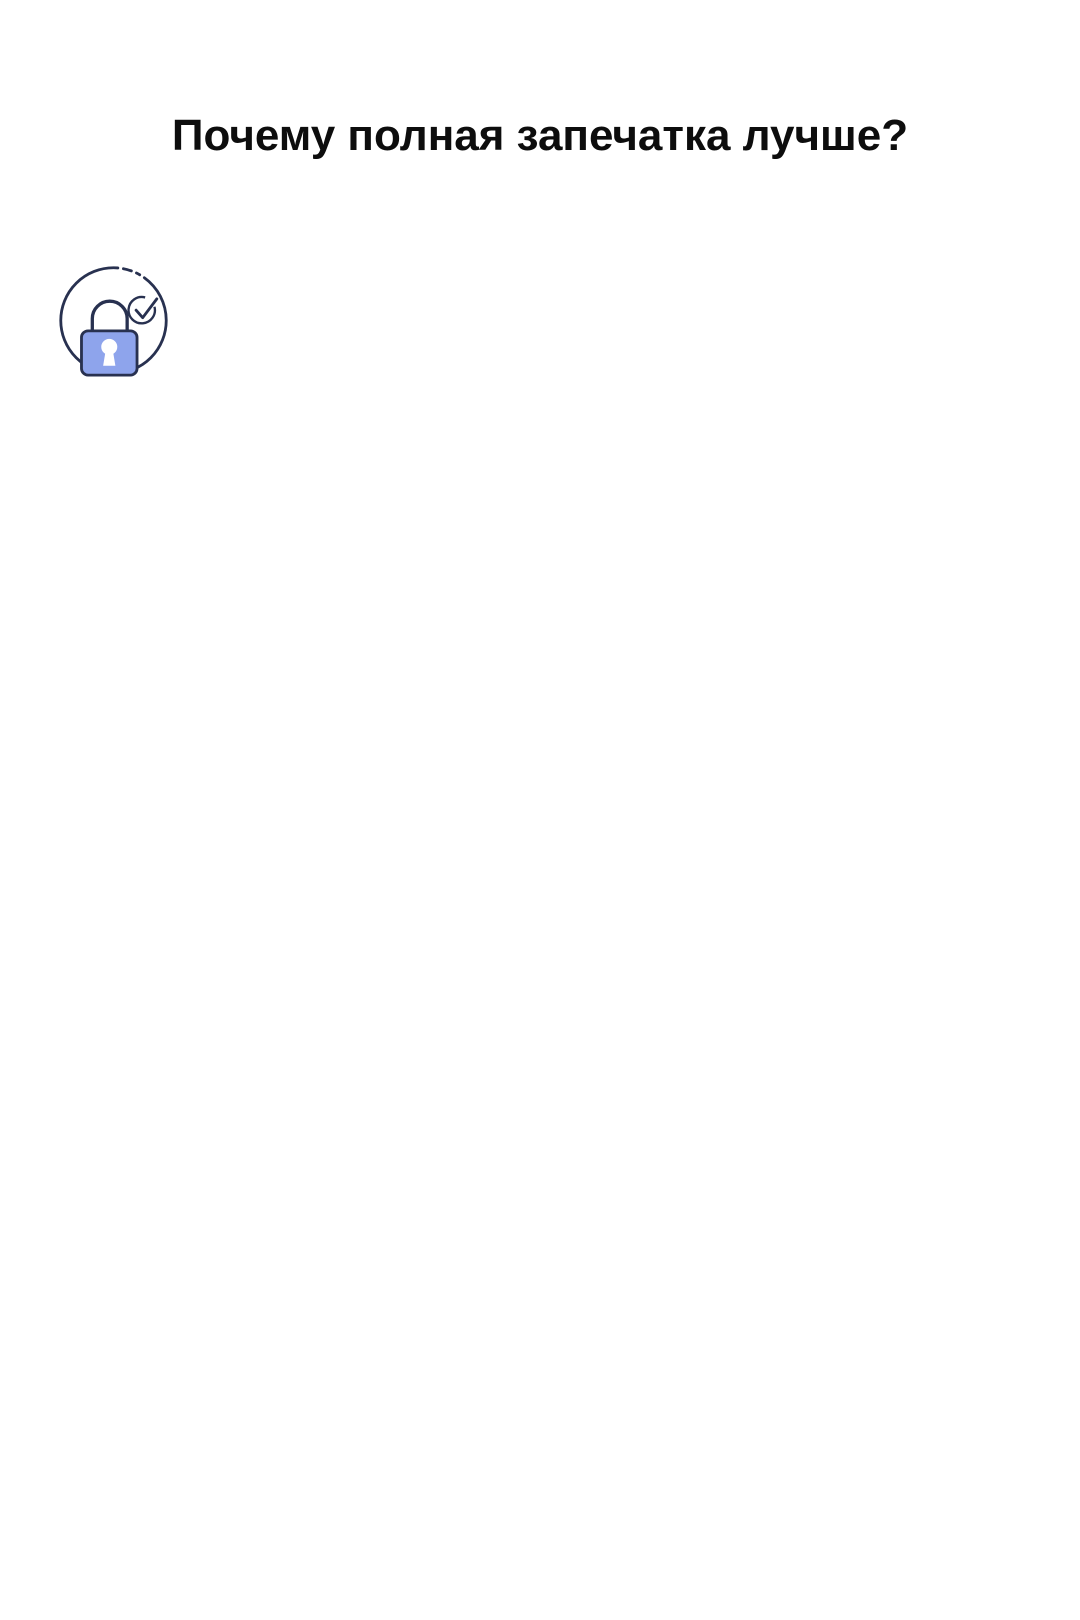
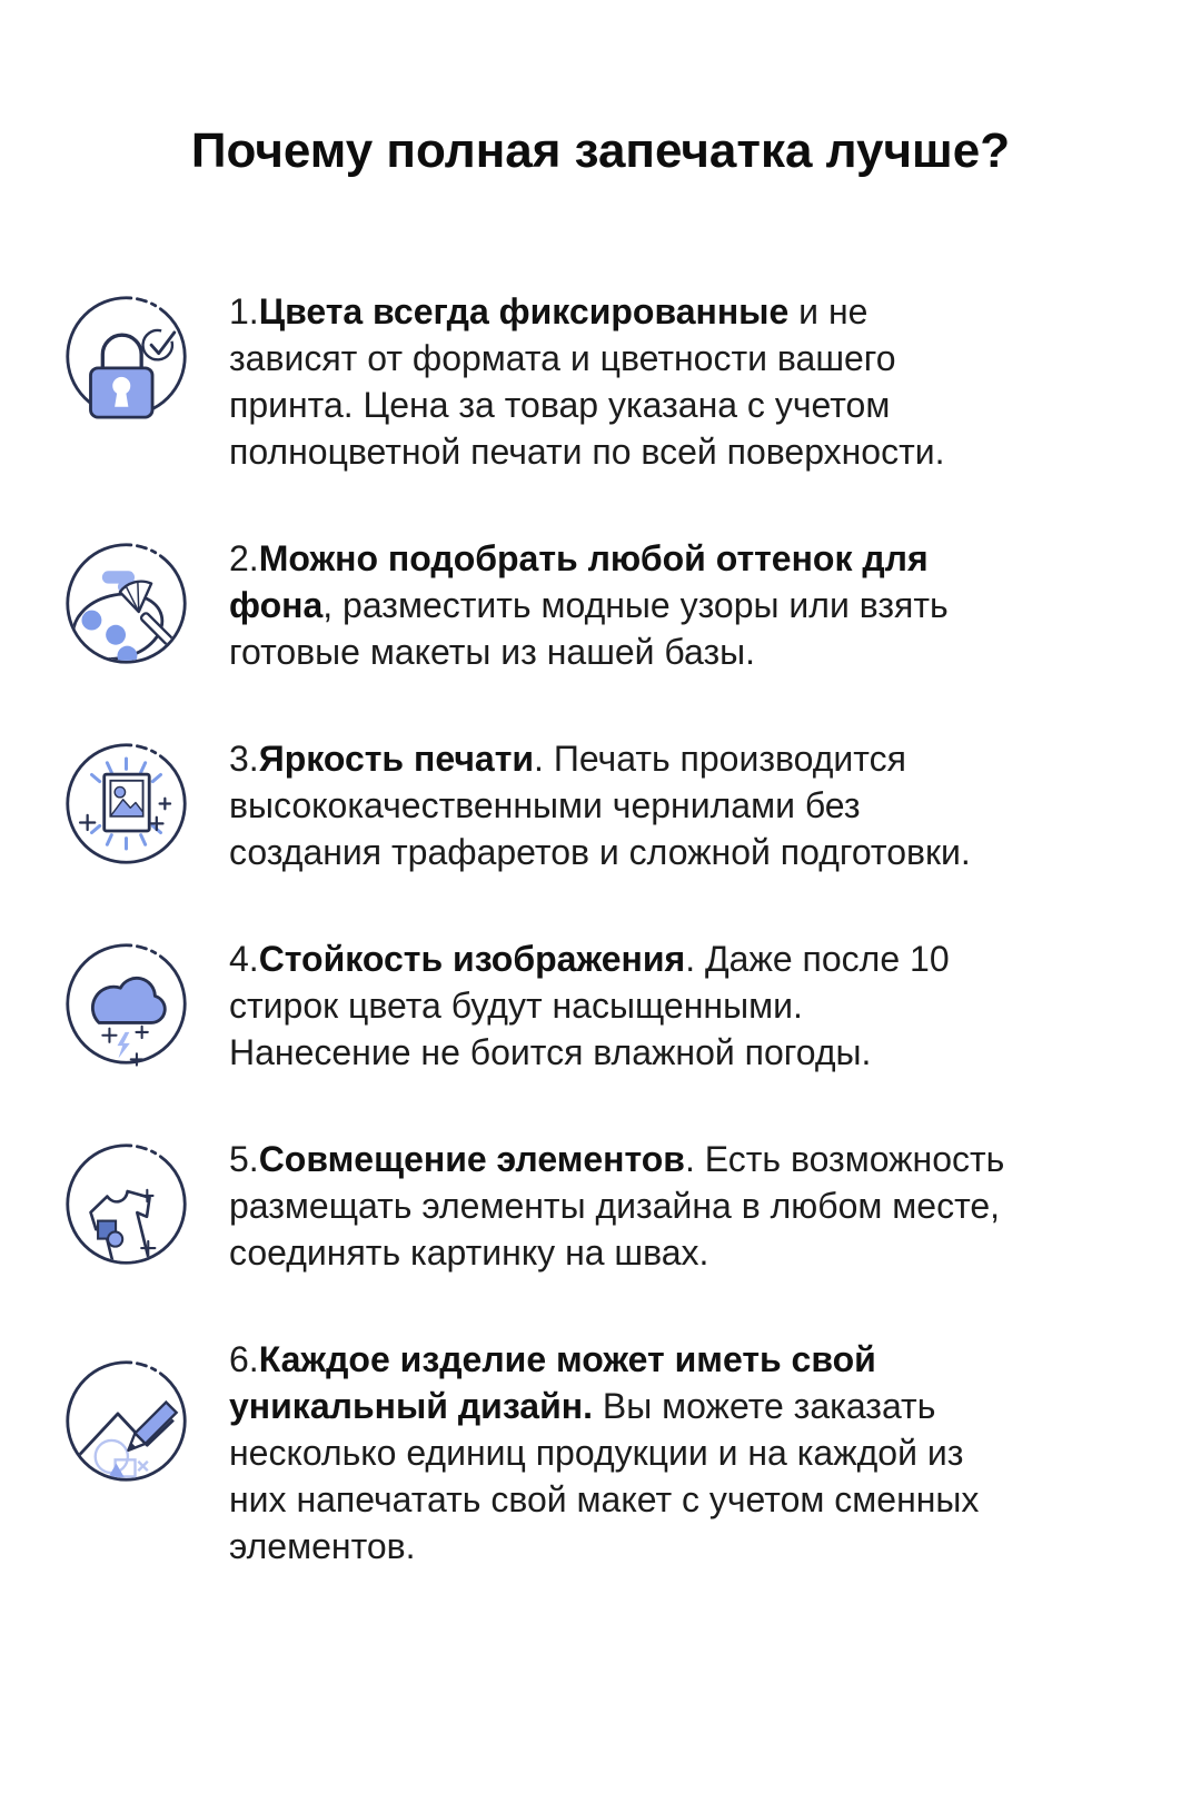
  Почему полная запечатка лучше?
+ 1.Цвета всегда фиксированные и не
+ зависят от формата и цветности вашего
+ принта. Цена за товар указана с учетом
+ полноцветной печати по всей поверхности.
+ 2.Можно подобрать любой оттенок для
+ фона, разместить модные узоры или взять
+ готовые макеты из нашей базы.
+ 3.Яркость печати. Печать производится
+ высококачественными чернилами без
+ создания трафаретов и сложной подготовки.
+ 4.Стойкость изображения. Даже после 10
+ стирок цвета будут насыщенными.
+ Нанесение не боится влажной погоды.
+ 5.Совмещение элементов. Есть возможность
+ размещать элементы дизайна в любом месте,
+ соединять картинку на швах.
+ 6.Каждое изделие может иметь свой
+ уникальный дизайн. Вы можете заказать
+ несколько единиц продукции и на каждой из
+ них напечатать свой макет с учетом сменных
+ элементов.
